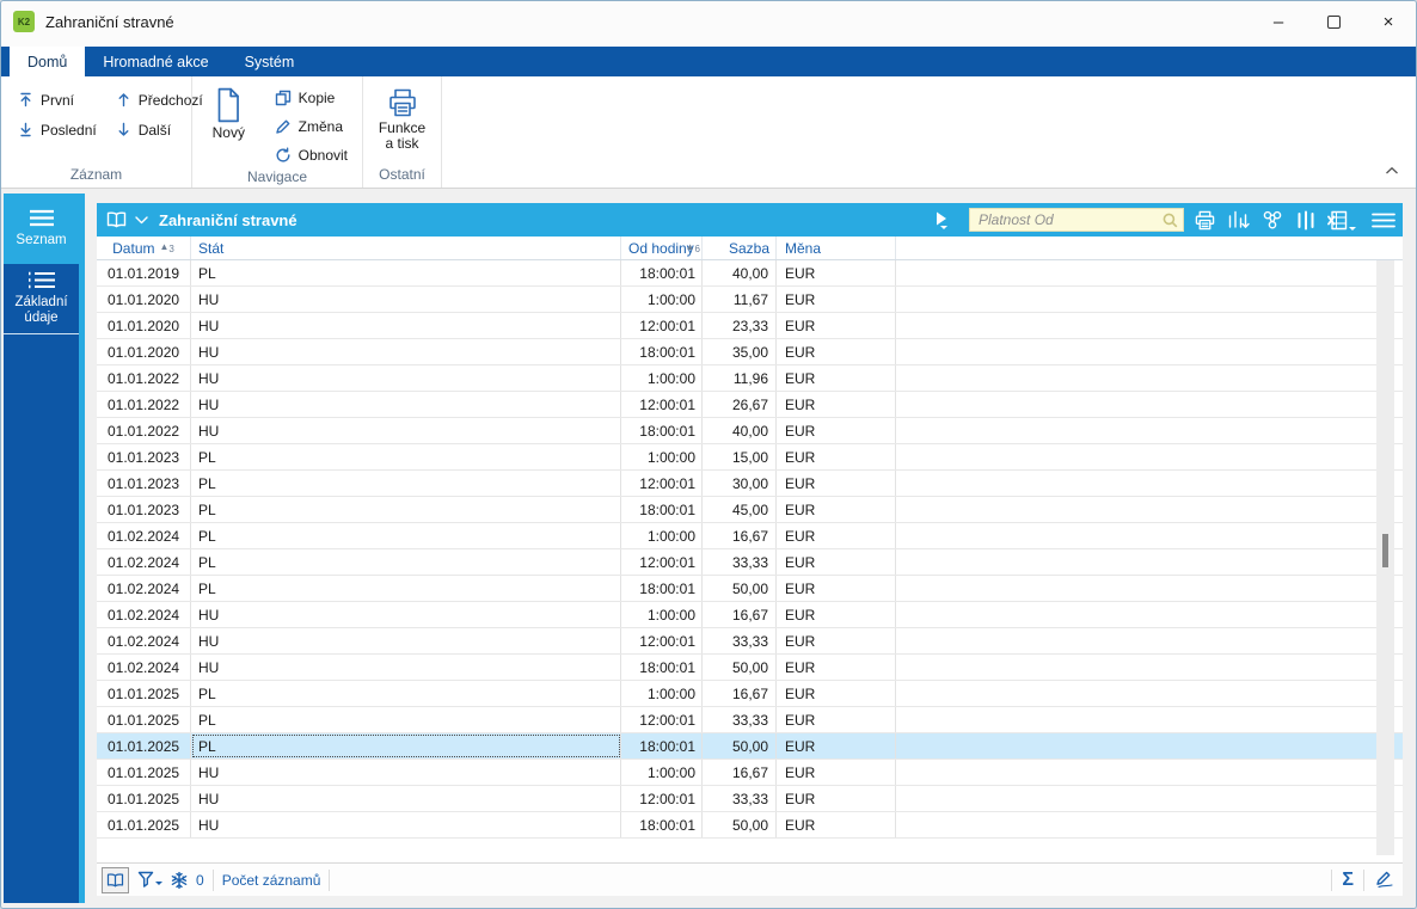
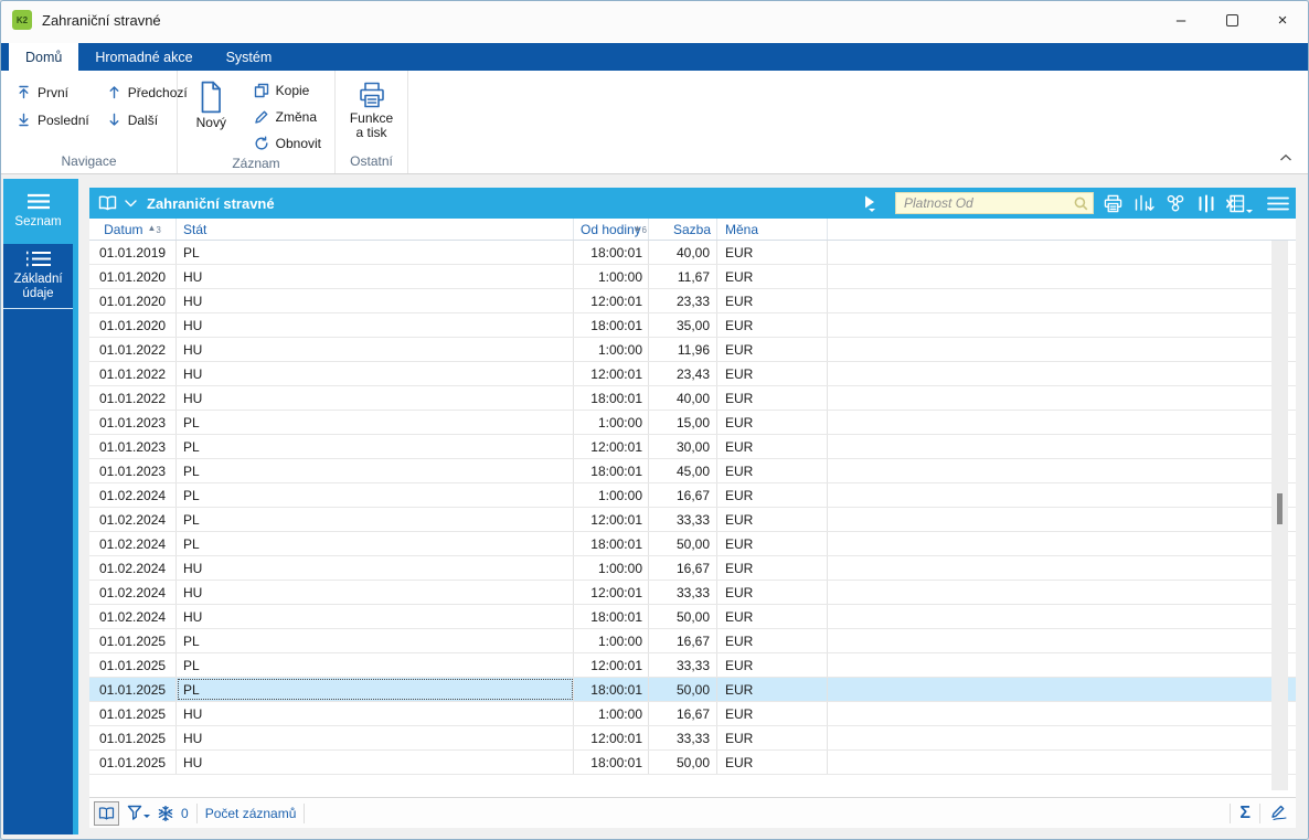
  K2
  Zahraniční stravné
  –
  ×
  Domů
  Hromadné akce
  Systém
  První
  Poslední
  Předchozí
  Další
- Záznam
+ Navigace
  Nový
  Kopie
  Změna
  Obnovit
- Navigace
+ Záznam
  Funkce a tisk
  Ostatní
  Seznam
  Základní údaje
  Zahraniční stravné
  Platnost Od
  Datum
  ▲3
  Stát
  Od hodiny
  ▲6
  Sazba
  Měna
  01.01.2019
  PL
  18:00:01
  40,00
  EUR
  01.01.2020
  HU
  1:00:00
  11,67
  EUR
  01.01.2020
  HU
  12:00:01
  23,33
  EUR
  01.01.2020
  HU
  18:00:01
  35,00
  EUR
  01.01.2022
  HU
  1:00:00
  11,96
  EUR
  01.01.2022
  HU
  12:00:01
- 26,67
+ 23,43
  EUR
  01.01.2022
  HU
  18:00:01
  40,00
  EUR
  01.01.2023
  PL
  1:00:00
  15,00
  EUR
  01.01.2023
  PL
  12:00:01
  30,00
  EUR
  01.01.2023
  PL
  18:00:01
  45,00
  EUR
  01.02.2024
  PL
  1:00:00
  16,67
  EUR
  01.02.2024
  PL
  12:00:01
  33,33
  EUR
  01.02.2024
  PL
  18:00:01
  50,00
  EUR
  01.02.2024
  HU
  1:00:00
  16,67
  EUR
  01.02.2024
  HU
  12:00:01
  33,33
  EUR
  01.02.2024
  HU
  18:00:01
  50,00
  EUR
  01.01.2025
  PL
  1:00:00
  16,67
  EUR
  01.01.2025
  PL
  12:00:01
  33,33
  EUR
  01.01.2025
  PL
  18:00:01
  50,00
  EUR
  01.01.2025
  HU
  1:00:00
  16,67
  EUR
  01.01.2025
  HU
  12:00:01
  33,33
  EUR
  01.01.2025
  HU
  18:00:01
  50,00
  EUR
  0
  Počet záznamů
  Σ
